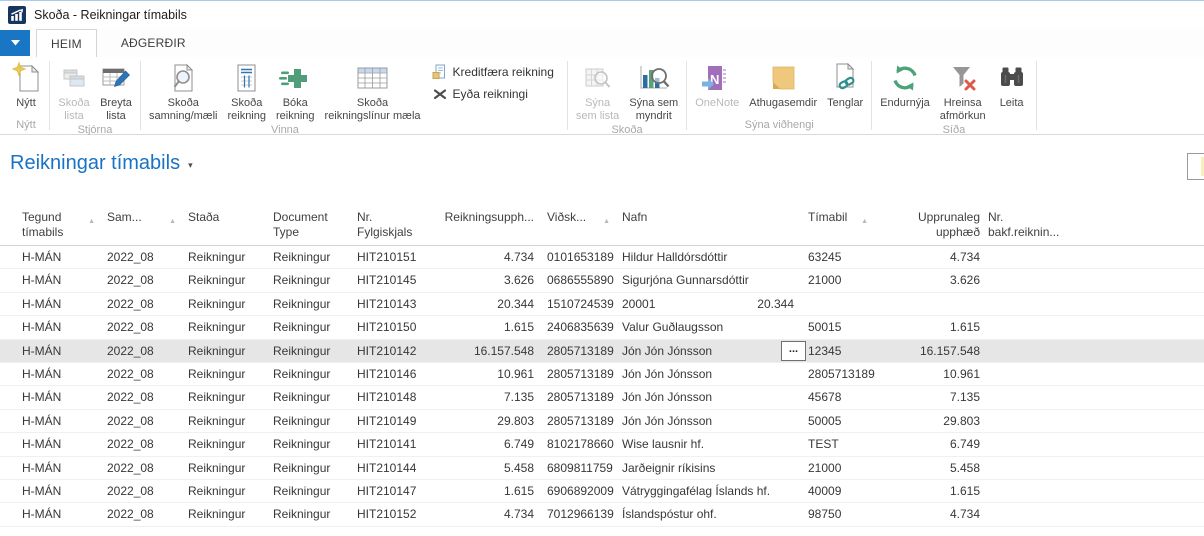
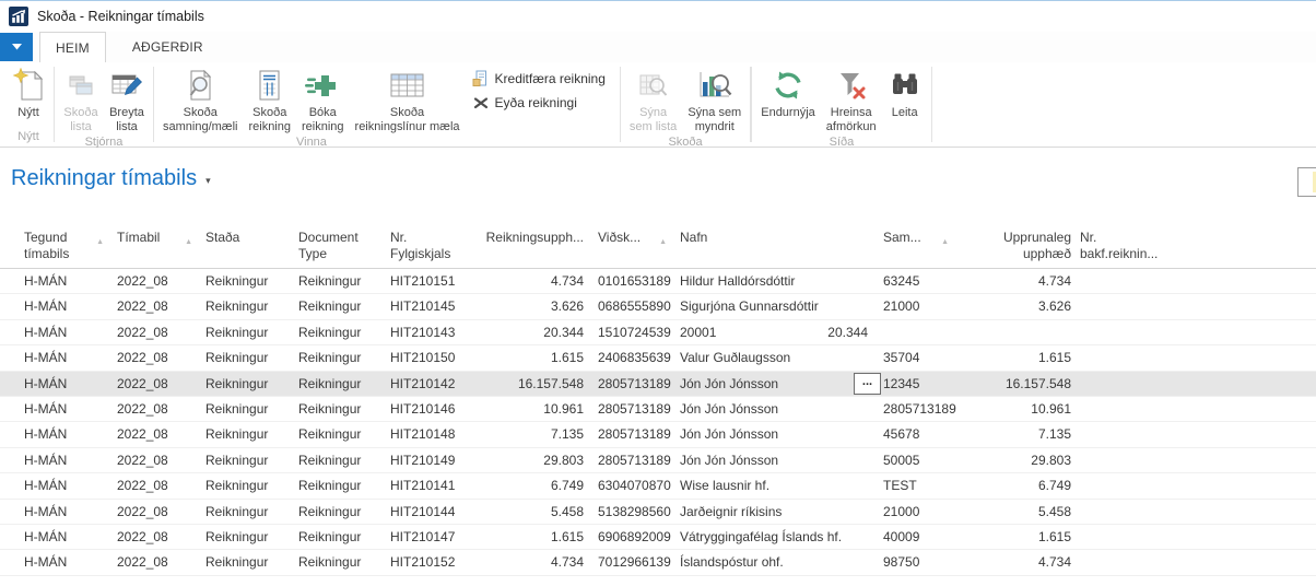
  Skoða - Reikningar tímabils
  HEIM
  AÐGERÐIR
  Nýtt
  Nýtt
  Skoða
  lista
  Breyta
  lista
  Stjórna
  Skoða
  samning/mæli
  Skoða
  reikning
  Bóka
  reikning
  Skoða
  reikningslínur mæla
  Kreditfæra reikning
  Eyða reikningi
  Vinna
  Sýna
  sem lista
  Sýna sem
  myndrit
  Skoða
- N
- OneNote
- Athugasemdir
- Tenglar
- Sýna viðhengi
  Endurnýja
  Hreinsa
  afmörkun
  Leita
  Síða
  Reikningar tímabils
  ▾
  Tegund
  tímabils
- Sam...
+ Tímabil
  Staða
  Document
  Type
  Nr.
  Fylgiskjals
  Reikningsupph...
  Viðsk...
  Nafn
- Tímabil
+ Sam...
  Upprunaleg
  upphæð
  Nr.
  bakf.reiknin...
  H-MÁN
  2022_08
  Reikningur
  Reikningur
  HIT210151
  4.734
  0101653189
  Hildur Halldórsdóttir
  63245
  4.734
  H-MÁN
  2022_08
  Reikningur
  Reikningur
  HIT210145
  3.626
  0686555890
  Sigurjóna Gunnarsdóttir
  21000
  3.626
  H-MÁN
  2022_08
  Reikningur
  Reikningur
  HIT210143
  20.344
  1510724539
  20001
  20.344
  H-MÁN
  2022_08
  Reikningur
  Reikningur
  HIT210150
  1.615
  2406835639
  Valur Guðlaugsson
- 50015
+ 35704
  1.615
  H-MÁN
  2022_08
  Reikningur
  Reikningur
  HIT210142
  16.157.548
  2805713189
  Jón Jón Jónsson
  ...
  12345
  16.157.548
  H-MÁN
  2022_08
  Reikningur
  Reikningur
  HIT210146
  10.961
  2805713189
  Jón Jón Jónsson
  2805713189
  10.961
  H-MÁN
  2022_08
  Reikningur
  Reikningur
  HIT210148
  7.135
  2805713189
  Jón Jón Jónsson
  45678
  7.135
  H-MÁN
  2022_08
  Reikningur
  Reikningur
  HIT210149
  29.803
  2805713189
  Jón Jón Jónsson
  50005
  29.803
  H-MÁN
  2022_08
  Reikningur
  Reikningur
  HIT210141
  6.749
- 8102178660
+ 6304070870
  Wise lausnir hf.
  TEST
  6.749
  H-MÁN
  2022_08
  Reikningur
  Reikningur
  HIT210144
  5.458
- 6809811759
+ 5138298560
  Jarðeignir ríkisins
  21000
  5.458
  H-MÁN
  2022_08
  Reikningur
  Reikningur
  HIT210147
  1.615
  6906892009
  Vátryggingafélag Íslands hf.
  40009
  1.615
  H-MÁN
  2022_08
  Reikningur
  Reikningur
  HIT210152
  4.734
  7012966139
  Íslandspóstur ohf.
  98750
  4.734
